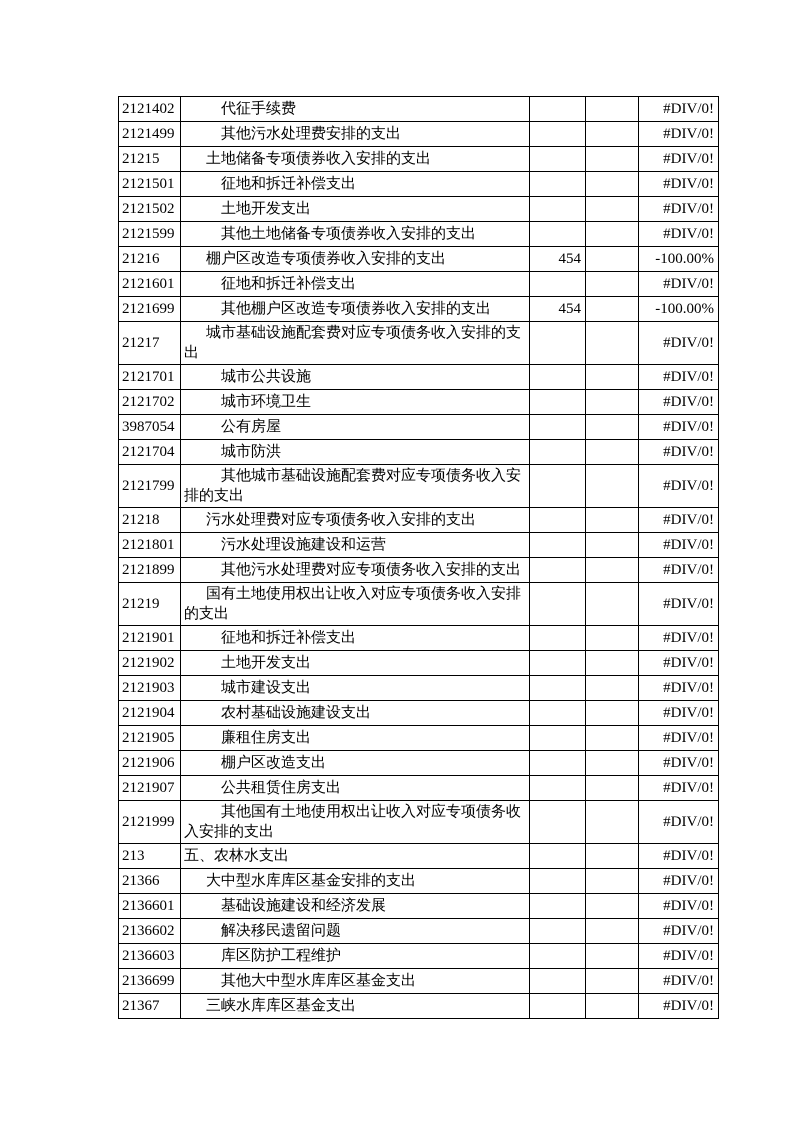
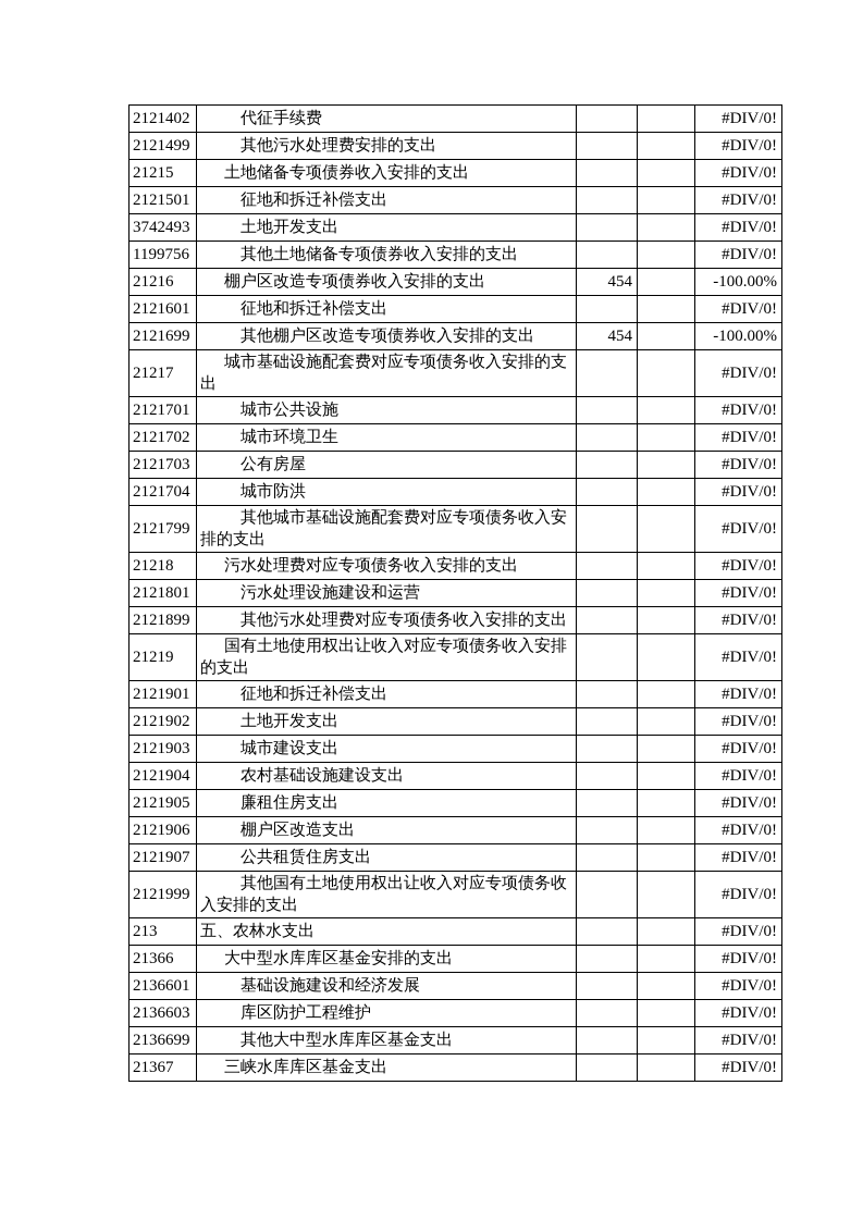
  2121402	代征手续费			#DIV/0!
  2121499	其他污水处理费安排的支出			#DIV/0!
  21215	土地储备专项债券收入安排的支出			#DIV/0!
  2121501	征地和拆迁补偿支出			#DIV/0!
- 2121502	土地开发支出			#DIV/0!
+ 3742493	土地开发支出			#DIV/0!
- 2121599	其他土地储备专项债券收入安排的支出			#DIV/0!
+ 1199756	其他土地储备专项债券收入安排的支出			#DIV/0!
  21216	棚户区改造专项债券收入安排的支出	454		-100.00%
  2121601	征地和拆迁补偿支出			#DIV/0!
  2121699	其他棚户区改造专项债券收入安排的支出	454		-100.00%
  21217	城市基础设施配套费对应专项债务收入安排的支出			#DIV/0!
  2121701	城市公共设施			#DIV/0!
  2121702	城市环境卫生			#DIV/0!
- 3987054	公有房屋			#DIV/0!
+ 2121703	公有房屋			#DIV/0!
  2121704	城市防洪			#DIV/0!
  2121799	其他城市基础设施配套费对应专项债务收入安排的支出			#DIV/0!
  21218	污水处理费对应专项债务收入安排的支出			#DIV/0!
  2121801	污水处理设施建设和运营			#DIV/0!
  2121899	其他污水处理费对应专项债务收入安排的支出			#DIV/0!
  21219	国有土地使用权出让收入对应专项债务收入安排的支出			#DIV/0!
  2121901	征地和拆迁补偿支出			#DIV/0!
  2121902	土地开发支出			#DIV/0!
  2121903	城市建设支出			#DIV/0!
  2121904	农村基础设施建设支出			#DIV/0!
  2121905	廉租住房支出			#DIV/0!
  2121906	棚户区改造支出			#DIV/0!
  2121907	公共租赁住房支出			#DIV/0!
  2121999	其他国有土地使用权出让收入对应专项债务收入安排的支出			#DIV/0!
  213	五、农林水支出			#DIV/0!
  21366	大中型水库库区基金安排的支出			#DIV/0!
  2136601	基础设施建设和经济发展			#DIV/0!
- 2136602	解决移民遗留问题			#DIV/0!
  2136603	库区防护工程维护			#DIV/0!
  2136699	其他大中型水库库区基金支出			#DIV/0!
  21367	三峡水库库区基金支出			#DIV/0!
